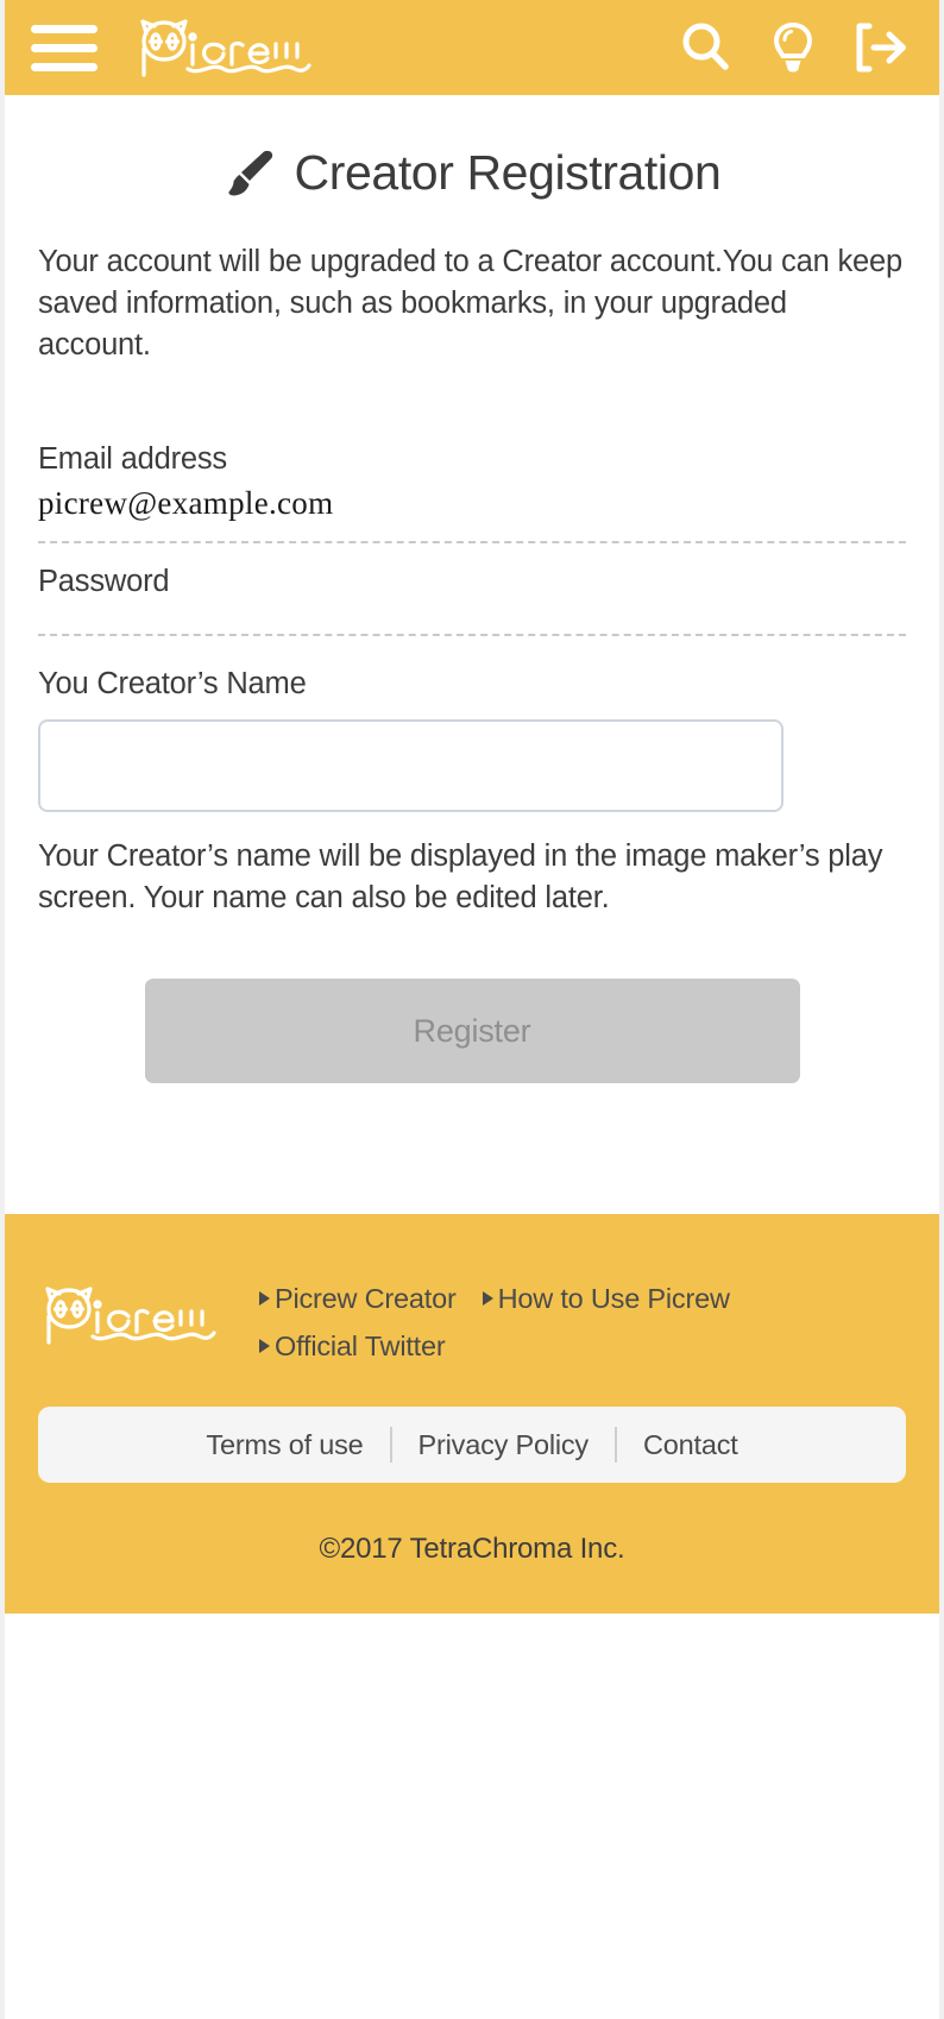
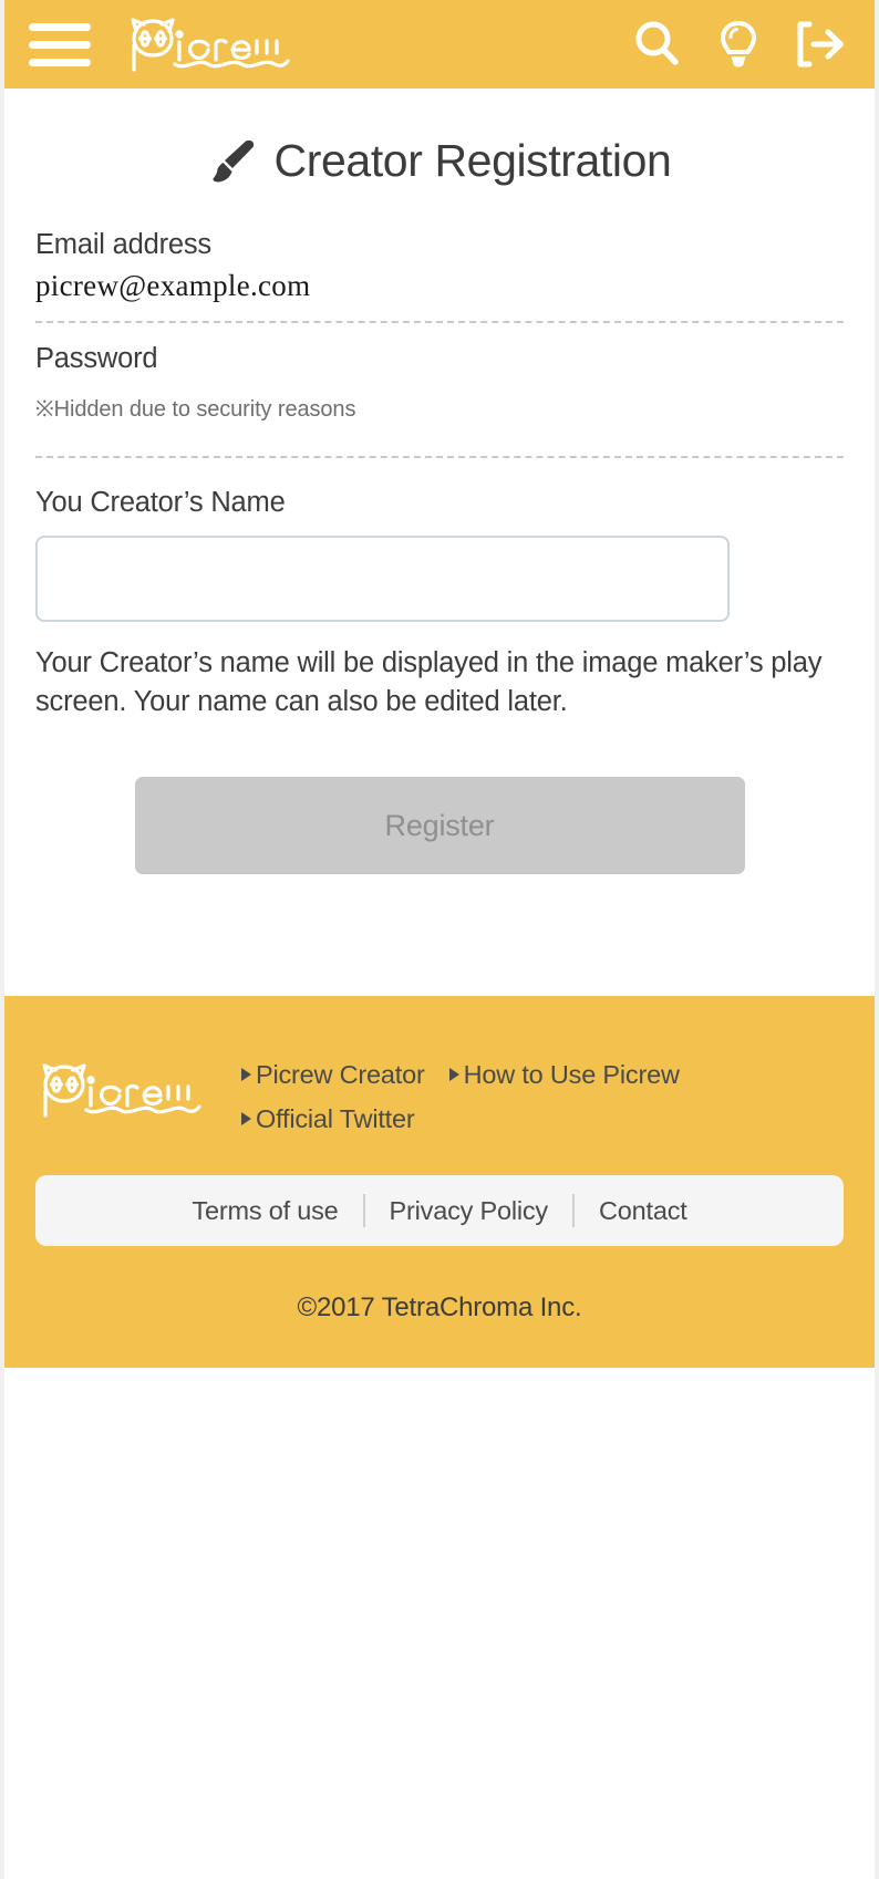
  Creator Registration
- Your account will be upgraded to a Creator account.You can keep saved information, such as bookmarks, in your upgraded account.
  Email address
  picrew@example.com
  Password
+ ※Hidden due to security reasons
  You Creator’s Name
  Your Creator’s name will be displayed in the image maker’s play screen. Your name can also be edited later.
  Register
  Picrew Creator
  How to Use Picrew
  Official Twitter
  Terms of use
  Privacy Policy
  Contact
  ©2017 TetraChroma Inc.
